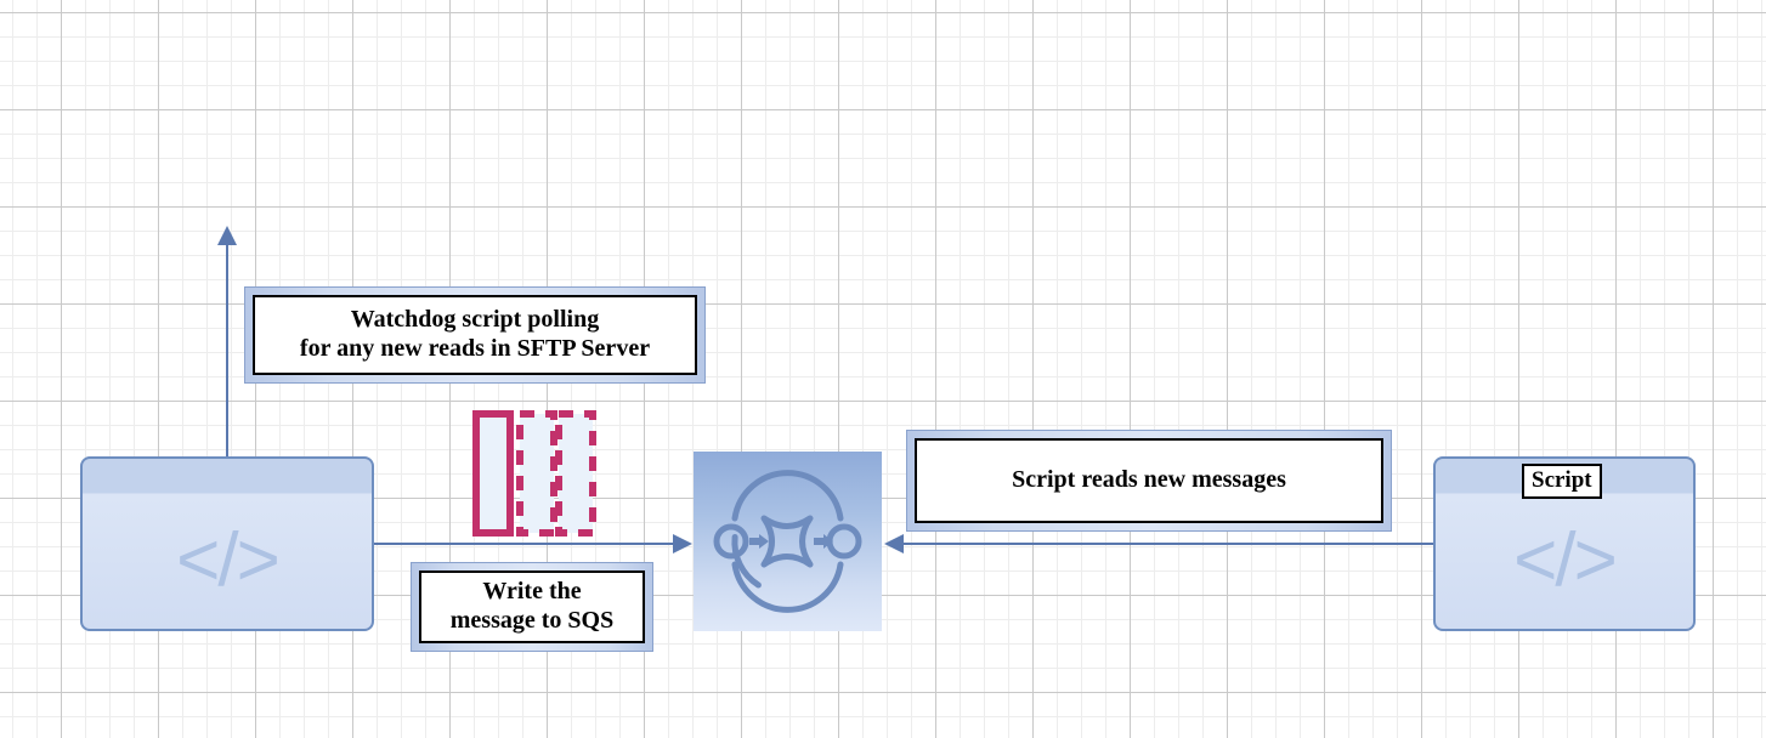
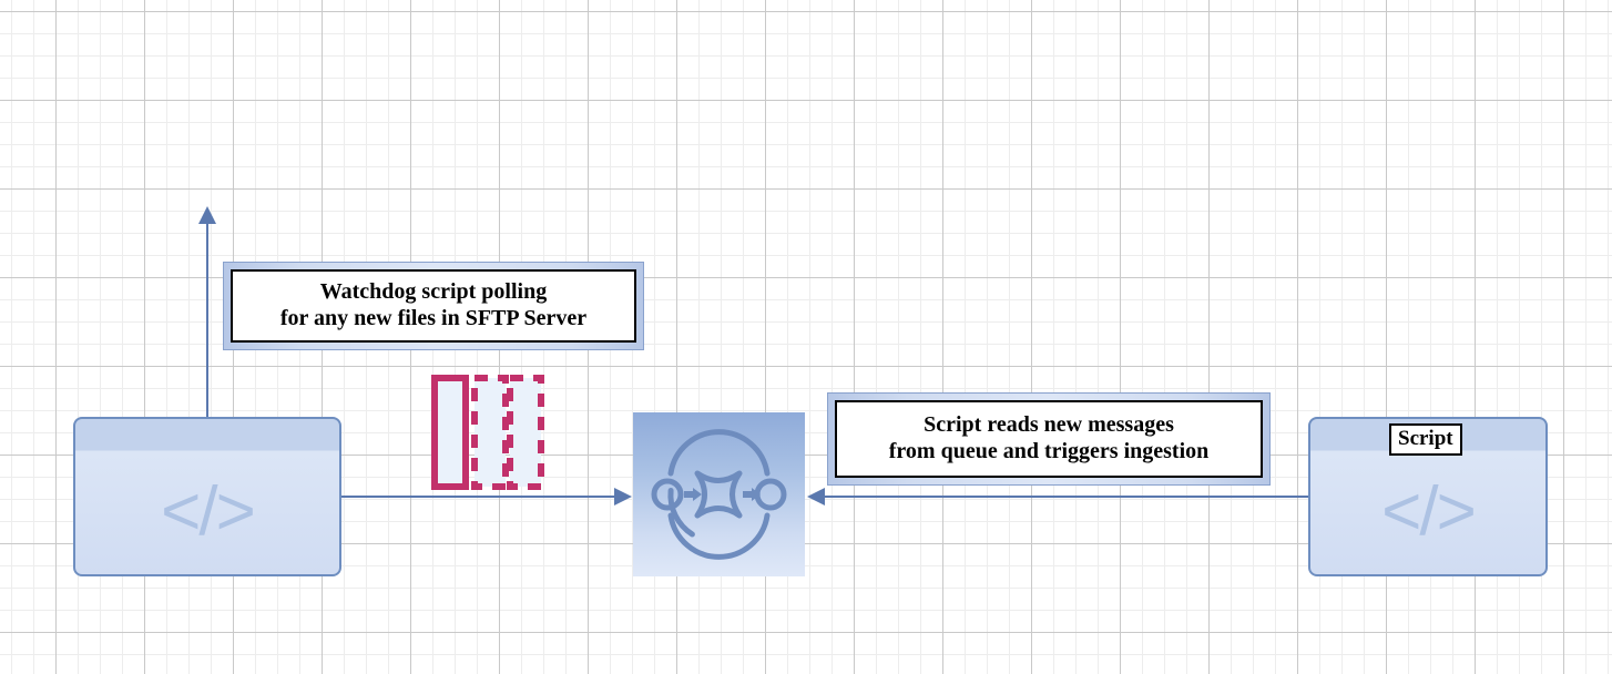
  Watchdog script polling
- for any new reads in SFTP Server
+ for any new files in SFTP Server
  </>
- Write the
- message to SQS
  Script reads new messages
+ from queue and triggers ingestion
  </>
  Script
